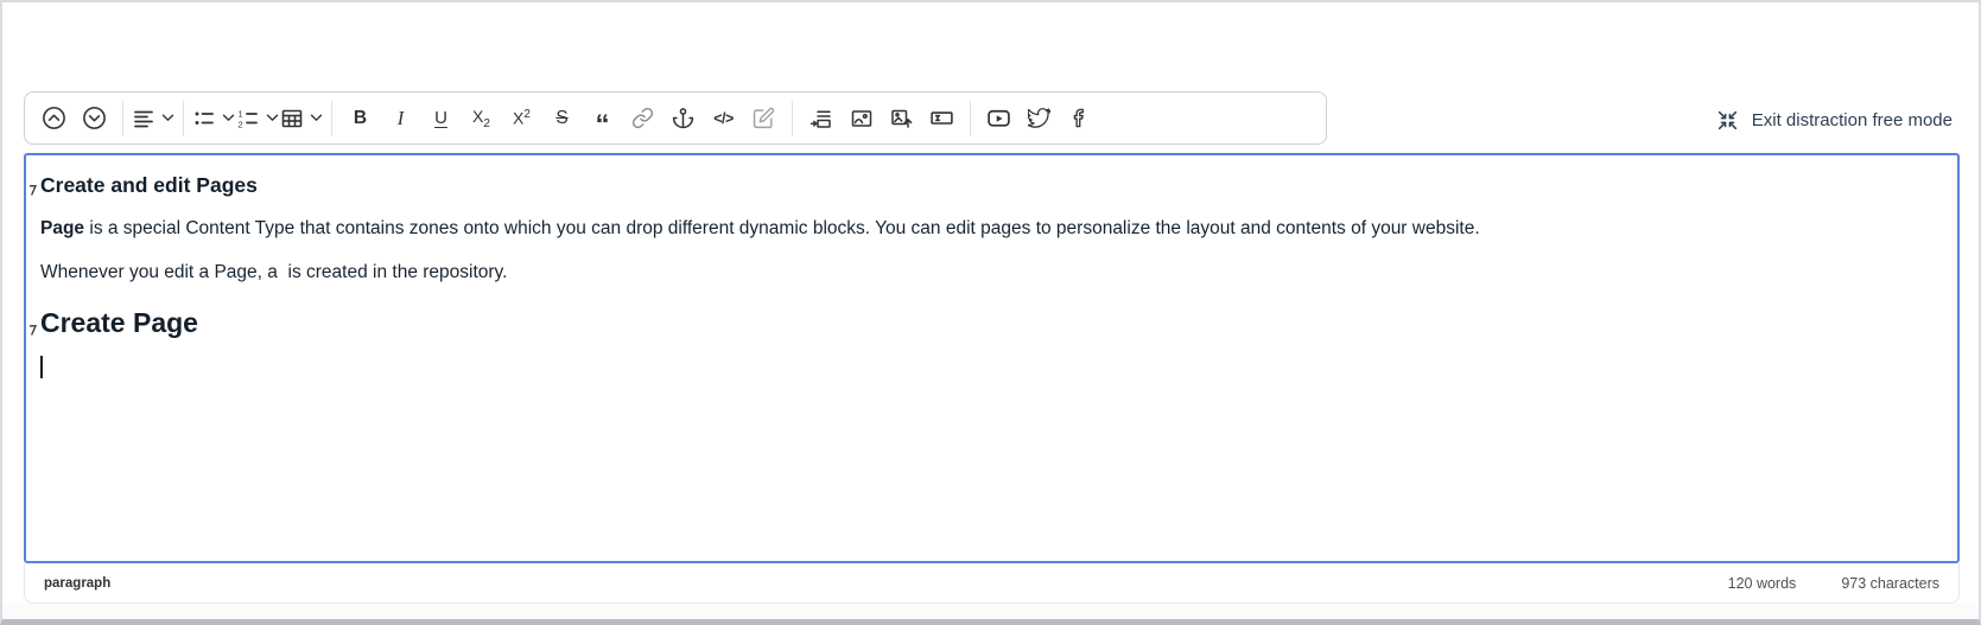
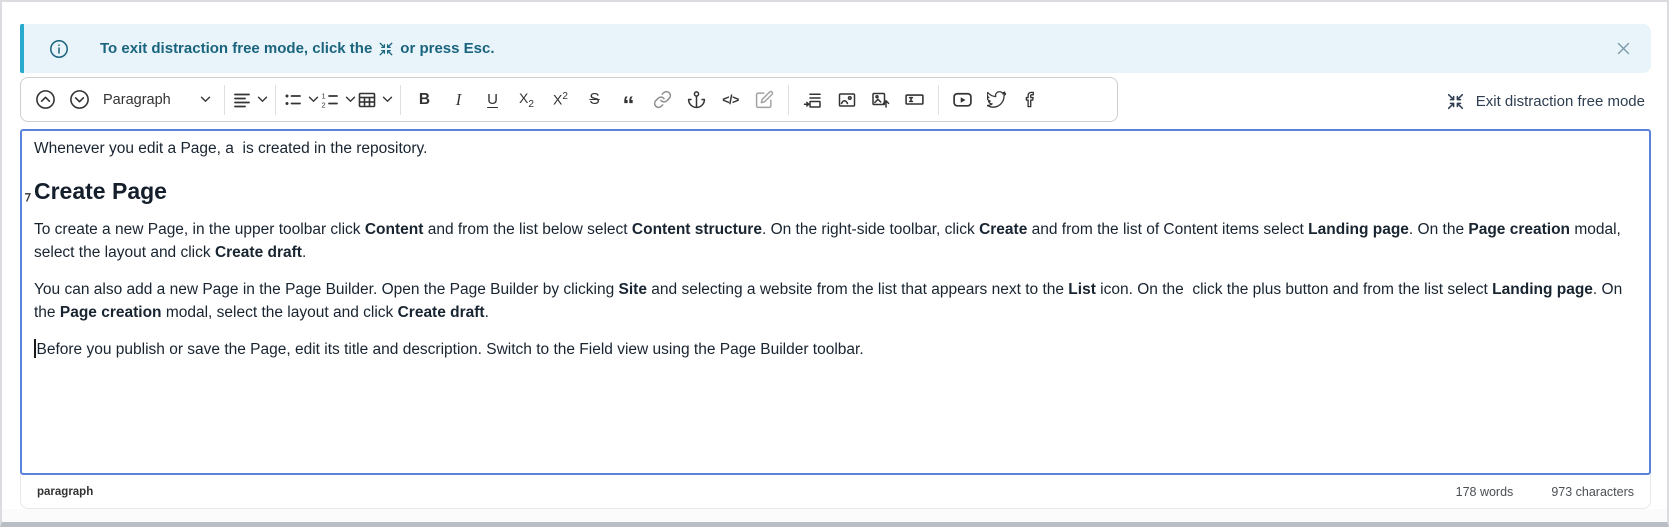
+ To exit distraction free mode, click the
+ or press Esc.
+ Paragraph
  1
  2
  B
  I
  U
  X2
  X2
  S
  “
  </>
  Exit distraction free mode
- Create and edit Pages
- Page is a special Content Type that contains zones onto which you can drop different dynamic blocks. You can edit pages to personalize the layout and contents of your website.
  Whenever you edit a Page, a is created in the repository.
  Create Page
+ To create a new Page, in the upper toolbar click Content and from the list below select Content structure. On the right-side toolbar, click Create and from the list of Content items select Landing page. On the Page creation modal, select the layout and click Create draft.
+ You can also add a new Page in the Page Builder. Open the Page Builder by clicking Site and selecting a website from the list that appears next to the List icon. On the click the plus button and from the list select Landing page. On the Page creation modal, select the layout and click Create draft.
+ Before you publish or save the Page, edit its title and description. Switch to the Field view using the Page Builder toolbar.
  paragraph
- 120 words
+ 178 words
  973 characters
